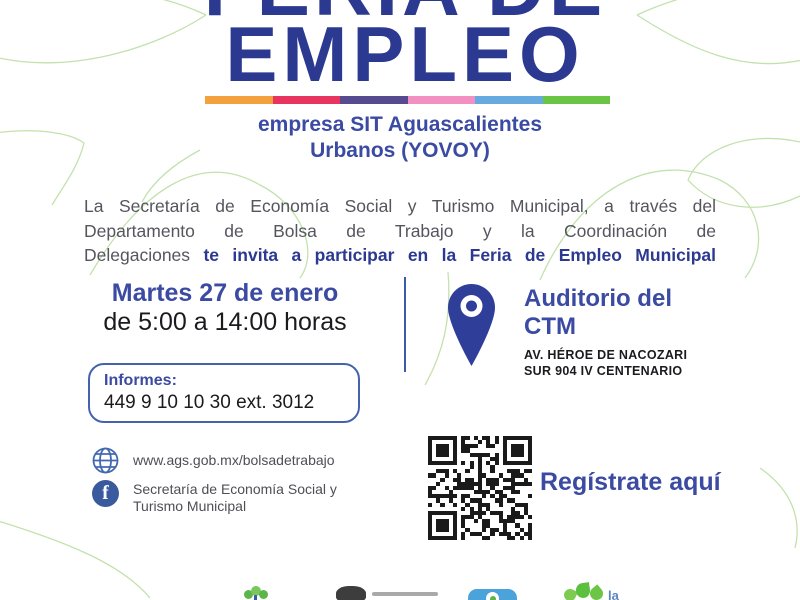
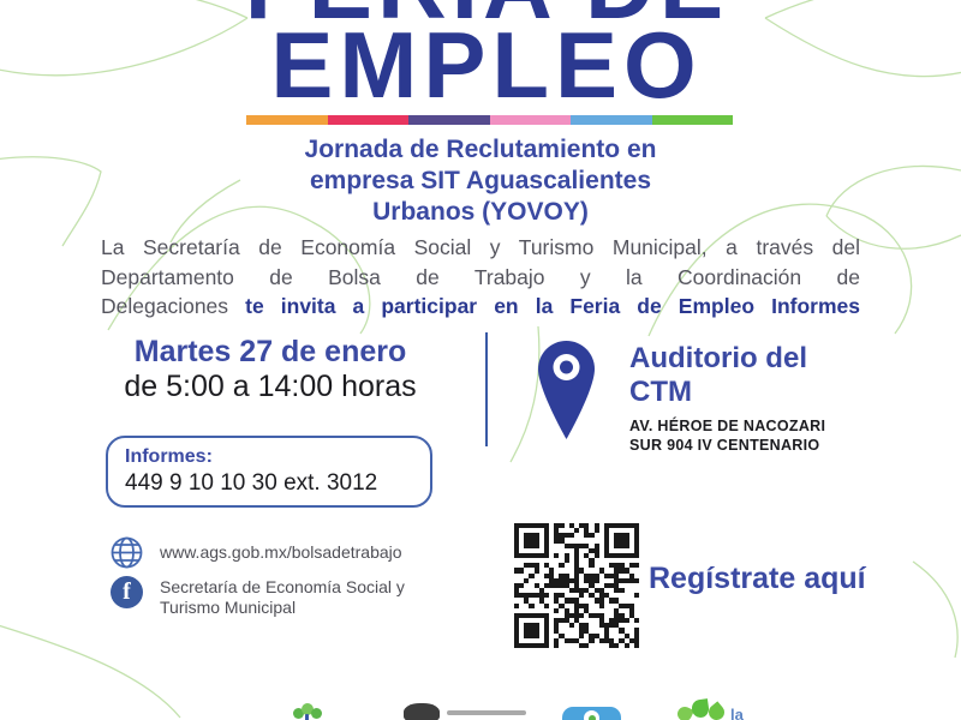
  EMPLEO
+ Jornada de Reclutamiento en
  empresa SIT Aguascalientes
  Urbanos (YOVOY)
  La Secretaría de Economía Social y Turismo Municipal, a través del
  Departamento de Bolsa de Trabajo y la Coordinación de
- Delegaciones te invita a participar en la Feria de Empleo Municipal
+ Delegaciones te invita a participar en la Feria de Empleo Informes
  Martes 27 de enero
  de 5:00 a 14:00 horas
  Auditorio del CTM
  AV. HÉROE DE NACOZARI
  SUR 904 IV CENTENARIO
  Informes:
  449 9 10 10 30 ext. 3012
  www.ags.gob.mx/bolsadetrabajo
  f
  Secretaría de Economía Social y
  Turismo Municipal
  Regístrate aquí
  la
